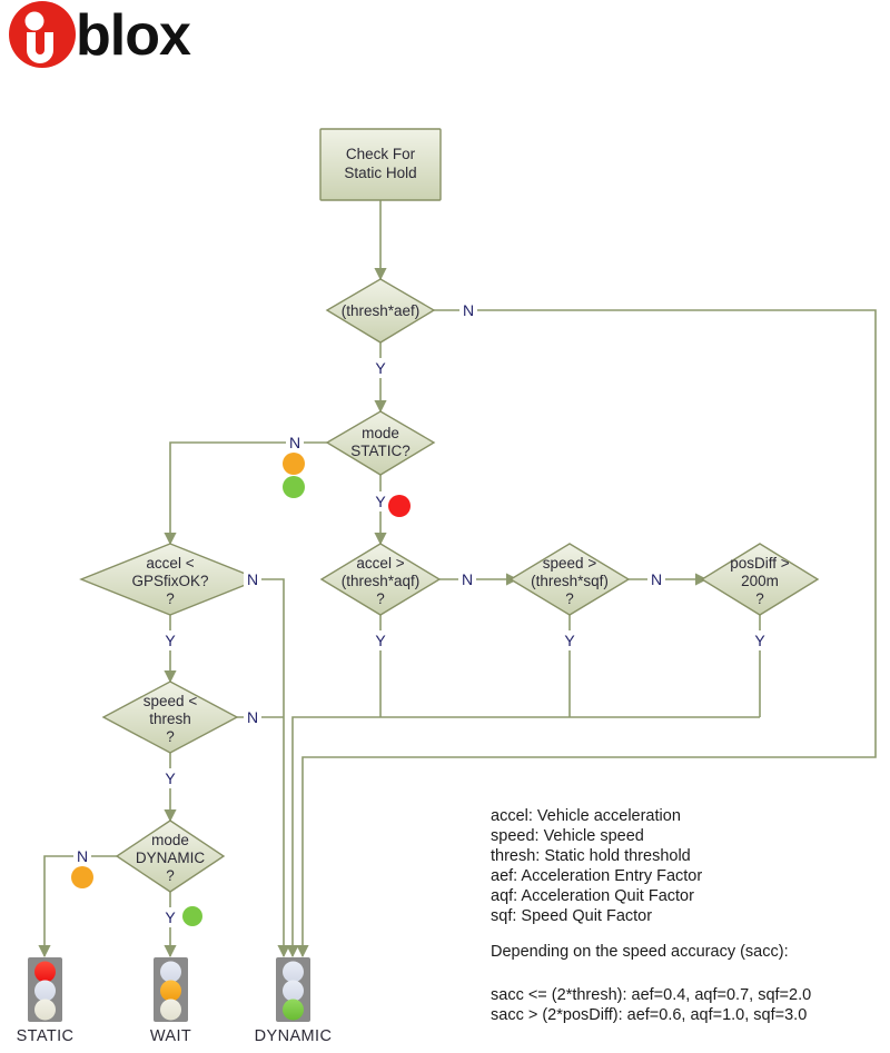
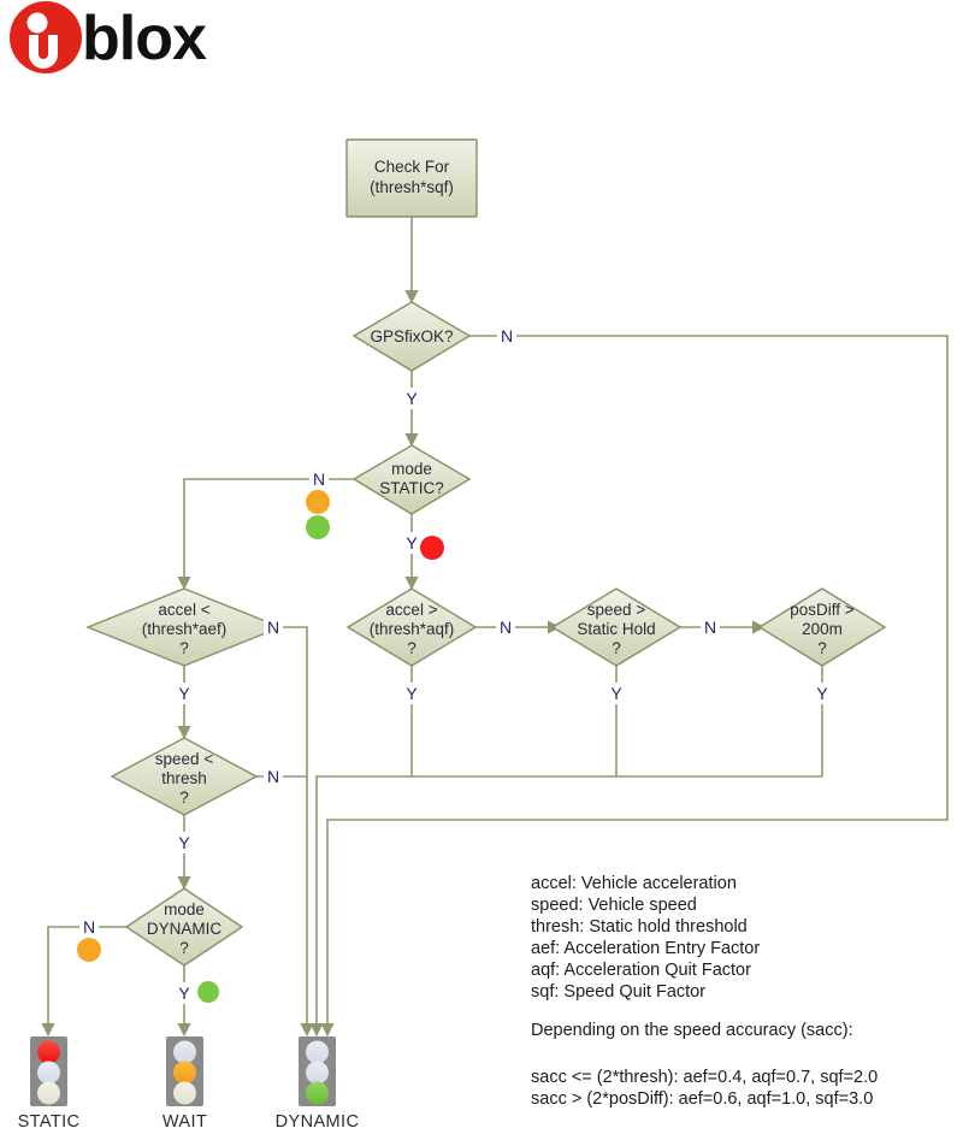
  blox
  Check For
- Static Hold
+ (thresh*sqf)
- (thresh*aef)
+ GPSfixOK?
  mode
  STATIC?
  accel <
- GPSfixOK?
+ (thresh*aef)
  ?
  accel >
  (thresh*aqf)
  ?
  speed >
- (thresh*sqf)
+ Static Hold
  ?
  posDiff >
  200m
  ?
  speed <
  thresh
  ?
  mode
  DYNAMIC
  ?
  N
  Y
  N
  Y
  N
  Y
  N
  Y
  N
  Y
  Y
  N
  Y
  N
  Y
  STATIC
  WAIT
  DYNAMIC
  accel: Vehicle acceleration
  speed: Vehicle speed
  thresh: Static hold threshold
  aef: Acceleration Entry Factor
  aqf: Acceleration Quit Factor
  sqf: Speed Quit Factor
  Depending on the speed accuracy (sacc):
  sacc <= (2*thresh): aef=0.4, aqf=0.7, sqf=2.0
  sacc > (2*posDiff): aef=0.6, aqf=1.0, sqf=3.0
